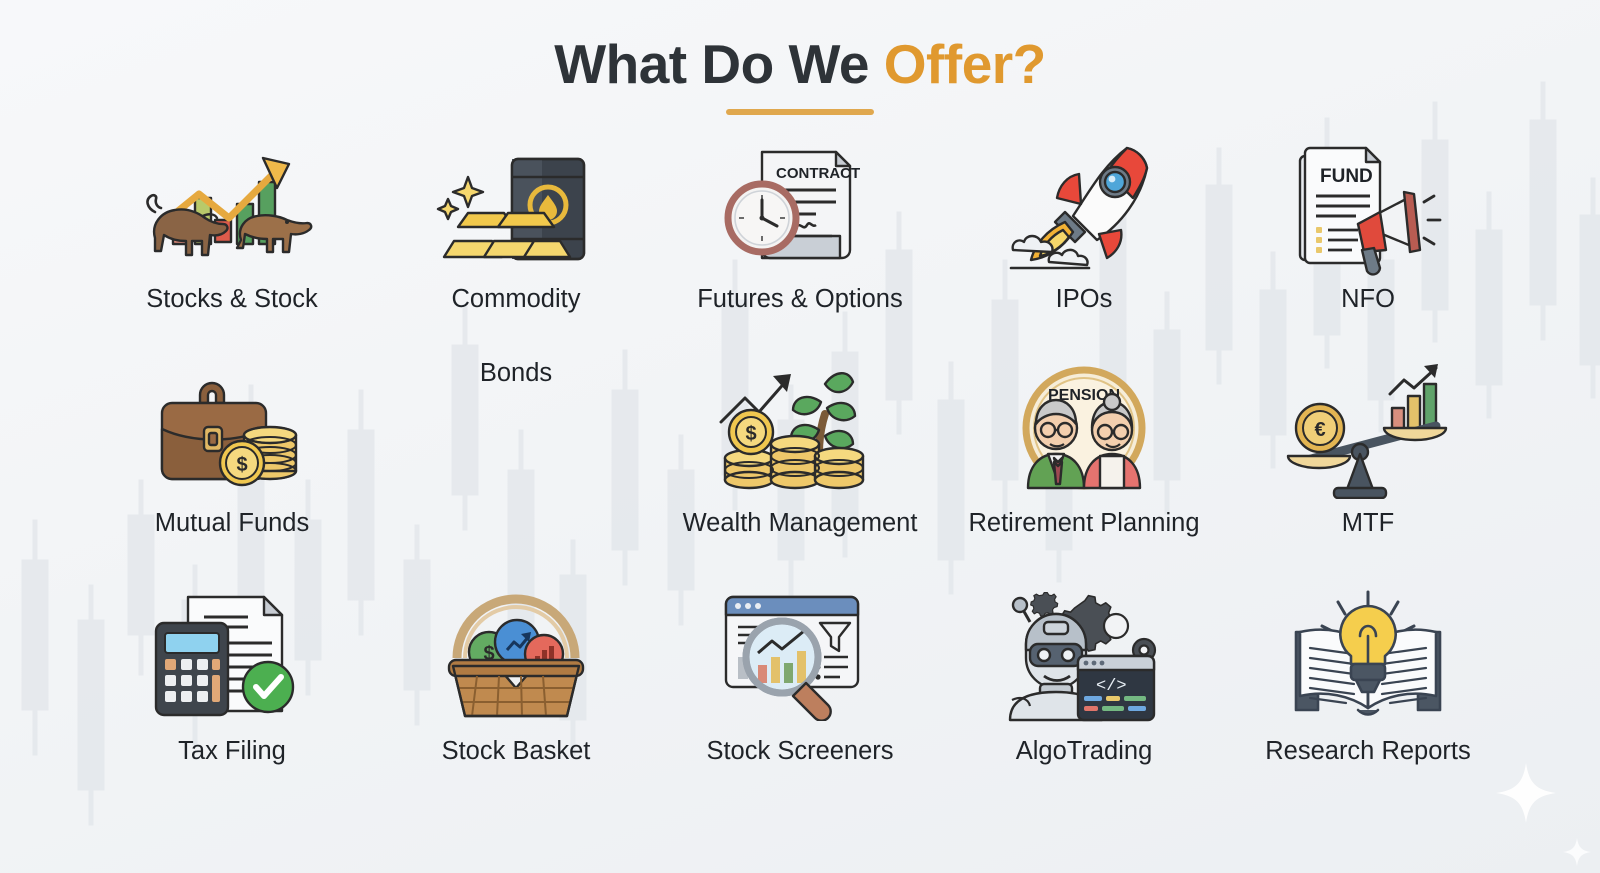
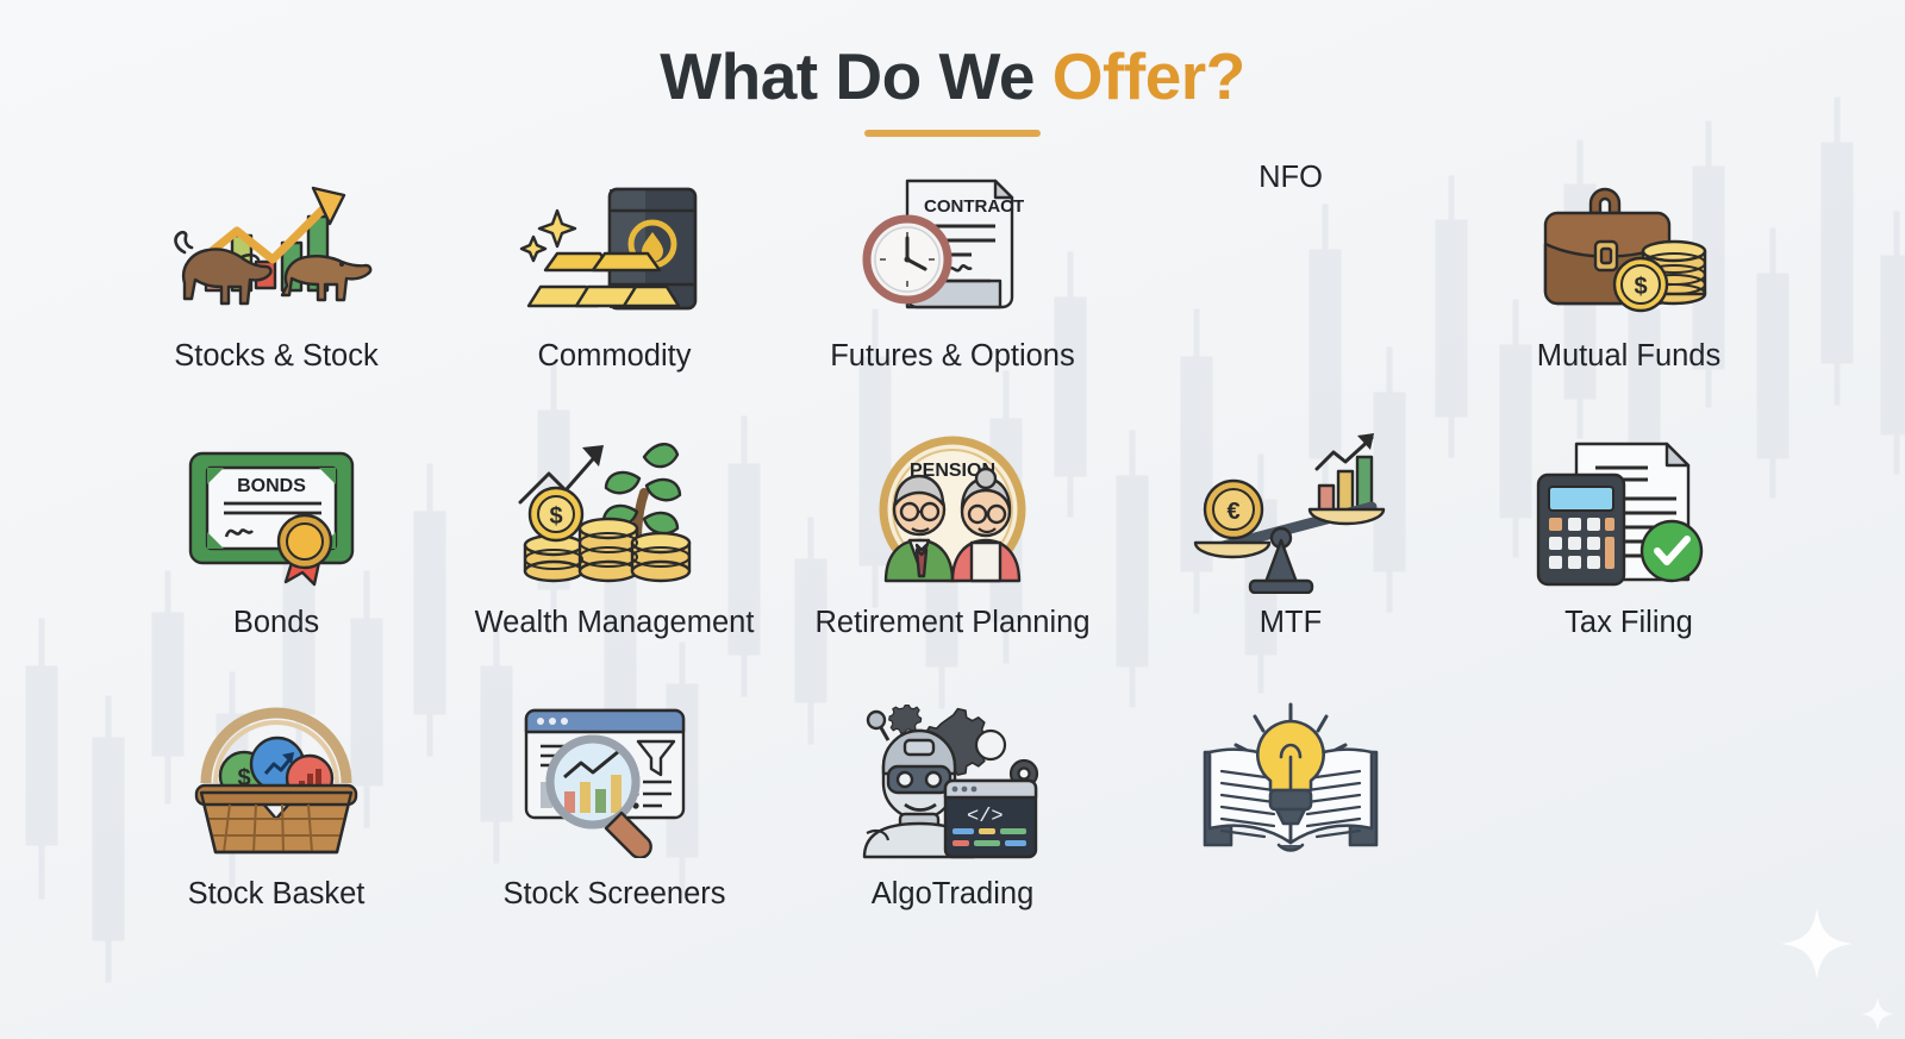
  What Do We Offer?
  Stocks & Stock
  Commodity
  CONTRACT
  Futures & Options
- IPOs
- FUND
  NFO
  $
  Mutual Funds
+ BONDS
  Bonds
  $
  Wealth Management
  PENSIO
  Retirement Planning
  €
  MTF
  Tax Filing
  $
  Stock Basket
  Stock Screeners
  </>
  AlgoTrading
- Research Reports
